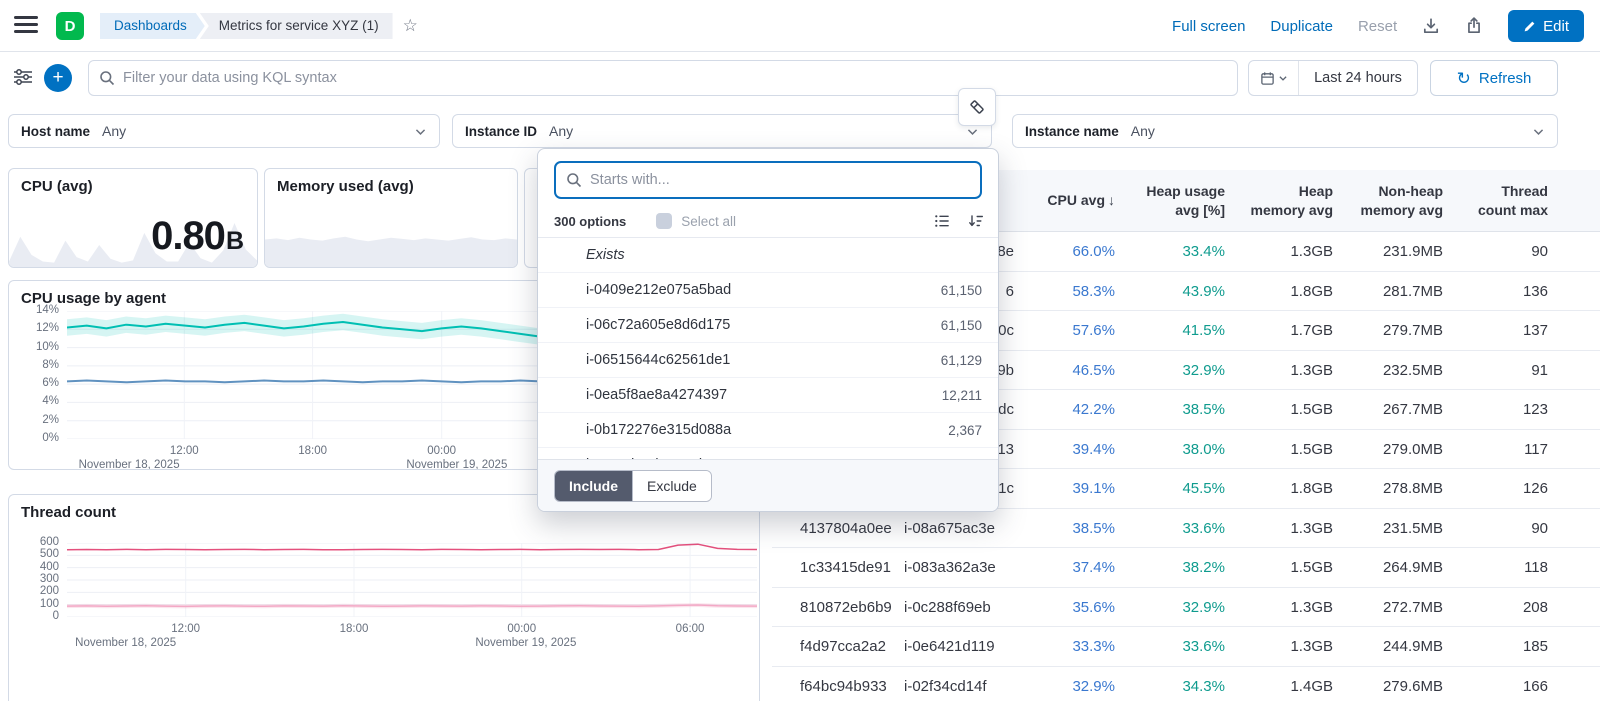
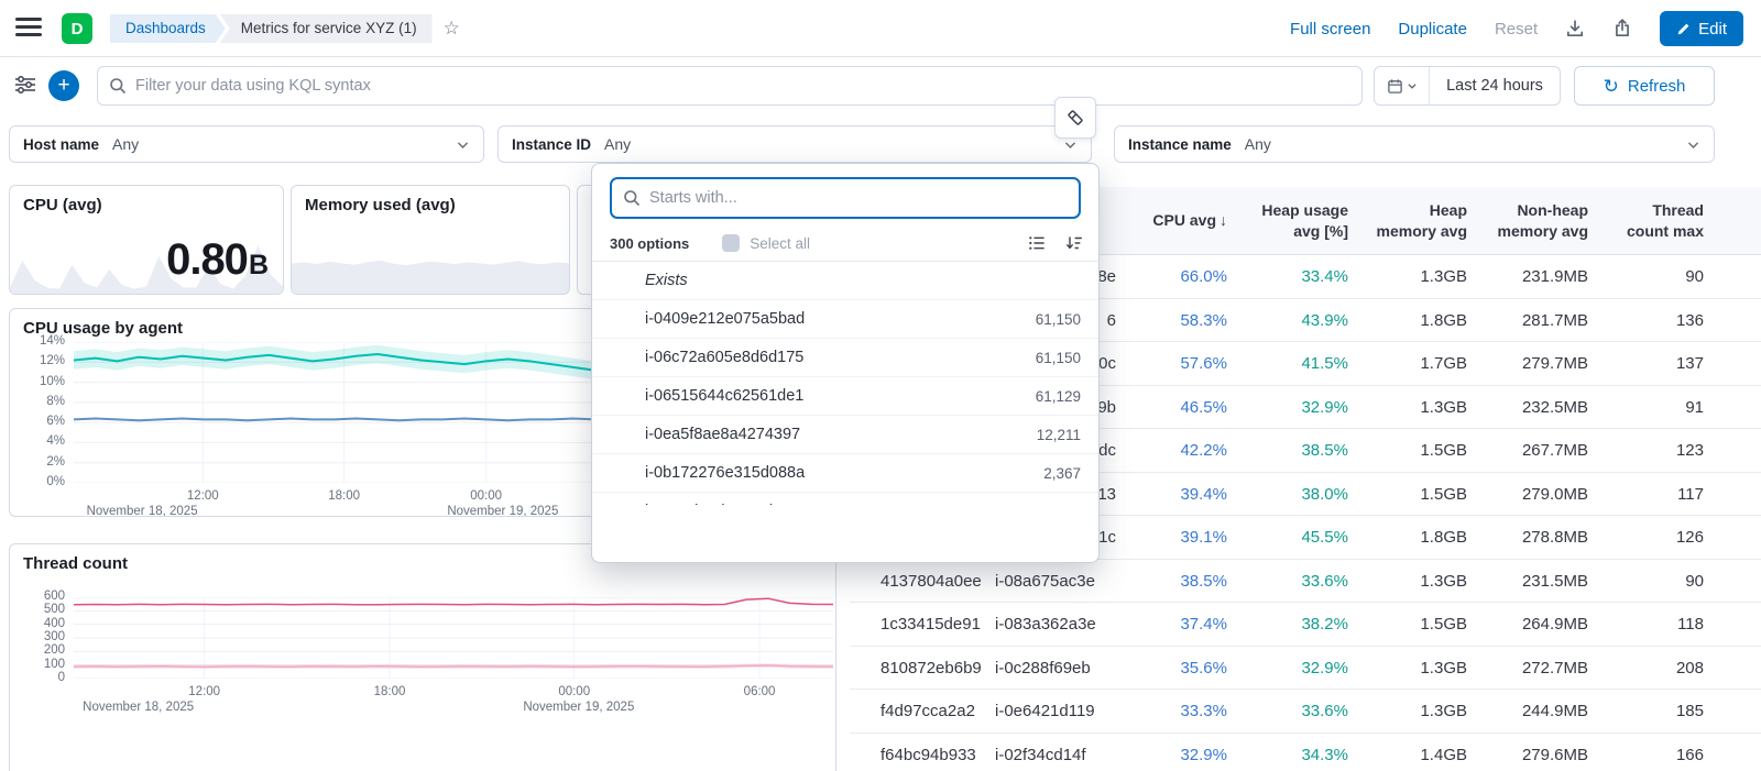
  D
  Dashboards
  Metrics for service XYZ (1)
  ☆
  Full screen
  Duplicate
  Reset
  Edit
  +
  Filter your data using KQL syntax
  Last 24 hours
  ↻
  Refresh
  Host name
  Any
  Instance ID
  Any
  Instance name
  Any
  CPU (avg)
  0.80
  B
  Memory used (avg)
  CPU usage by agent
  14%
  12%
  10%
  8%
  6%
  4%
  2%
  0%
  12:00
  18:00
  00:00
  November 18, 2025
  November 19, 2025
  Thread count
  600
  500
  400
  300
  200
  100
  0
  12:00
  18:00
  00:00
  06:00
  November 18, 2025
  November 19, 2025
  CPU avg ↓
  Heap usage
  avg [%]
  Heap
  memory avg
  Non-heap
  memory avg
  Thread
  count max
  8e
  66.0%
  33.4%
  1.3GB
  231.9MB
  90
  6
  58.3%
  43.9%
  1.8GB
  281.7MB
  136
  0c
  57.6%
  41.5%
  1.7GB
  279.7MB
  137
  9b
  46.5%
  32.9%
  1.3GB
  232.5MB
  91
  dc
  42.2%
  38.5%
  1.5GB
  267.7MB
  123
  13
  39.4%
  38.0%
  1.5GB
  279.0MB
  117
  1c
  39.1%
  45.5%
  1.8GB
  278.8MB
  126
  4137804a0ee
  i-08a675ac3e
  38.5%
  33.6%
  1.3GB
  231.5MB
  90
  1c33415de91
  i-083a362a3e
  37.4%
  38.2%
  1.5GB
  264.9MB
  118
  810872eb6b9
  i-0c288f69eb
  35.6%
  32.9%
  1.3GB
  272.7MB
  208
  f4d97cca2a2
  i-0e6421d119
  33.3%
  33.6%
  1.3GB
  244.9MB
  185
  f64bc94b933
  i-02f34cd14f
  32.9%
  34.3%
  1.4GB
  279.6MB
  166
  Starts with...
  300 options
  Select all
  Exists
  i-0409e212e075a5bad
  61,150
  i-06c72a605e8d6d175
  61,150
  i-06515644c62561de1
  61,129
  i-0ea5f8ae8a4274397
  12,211
  i-0b172276e315d088a
  2,367
- Include
- Exclude
